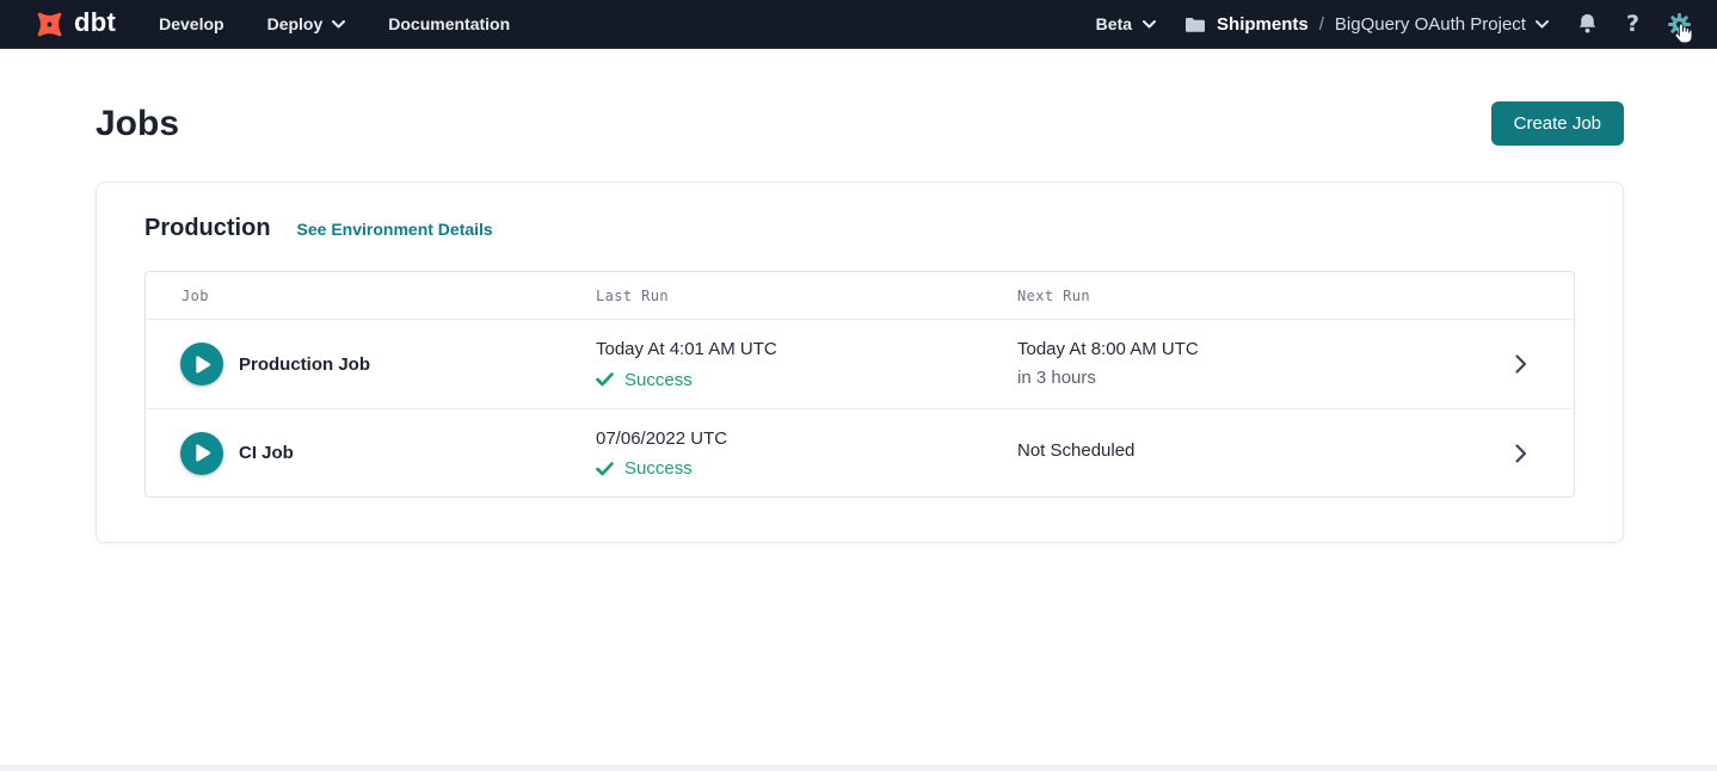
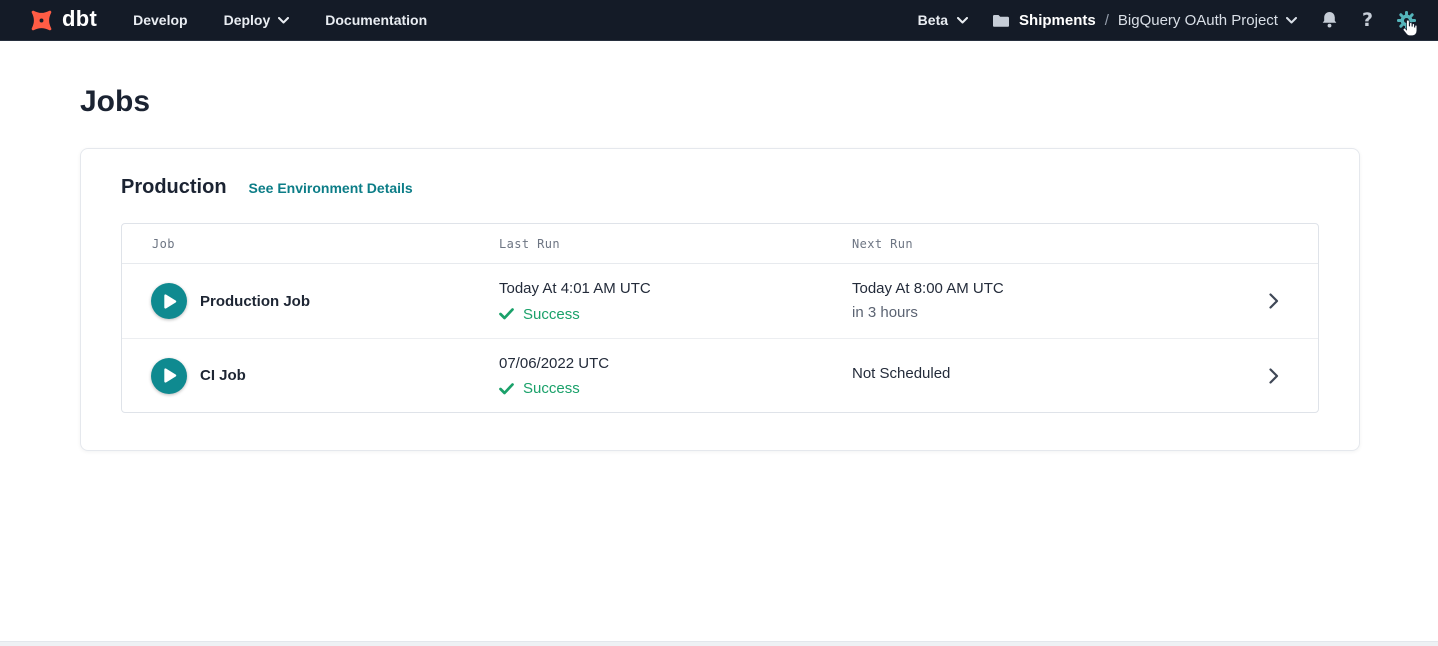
  dbt
  Develop
  Deploy
  Documentation
  Beta
  Shipments
  /
  BigQuery OAuth Project
  ?
  Jobs
- Create Job
  Production
  See Environment Details
  Job
  Last Run
  Next Run
  Production Job
  Today At 4:01 AM UTC
  Success
  Today At 8:00 AM UTC
  in 3 hours
  CI Job
  07/06/2022 UTC
  Success
  Not Scheduled
